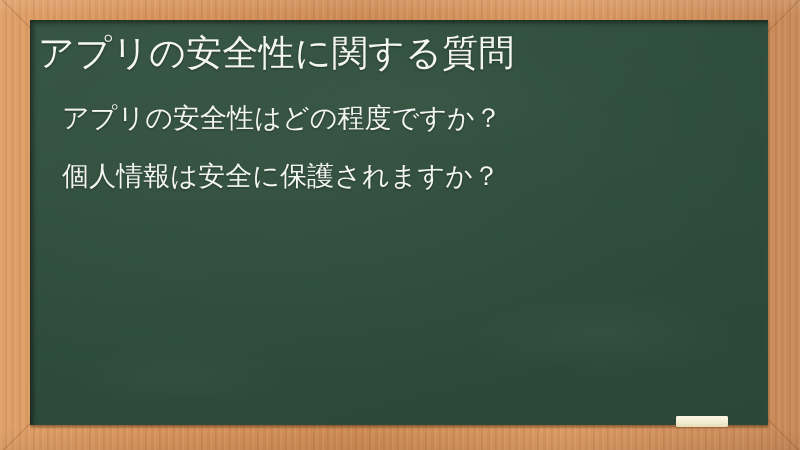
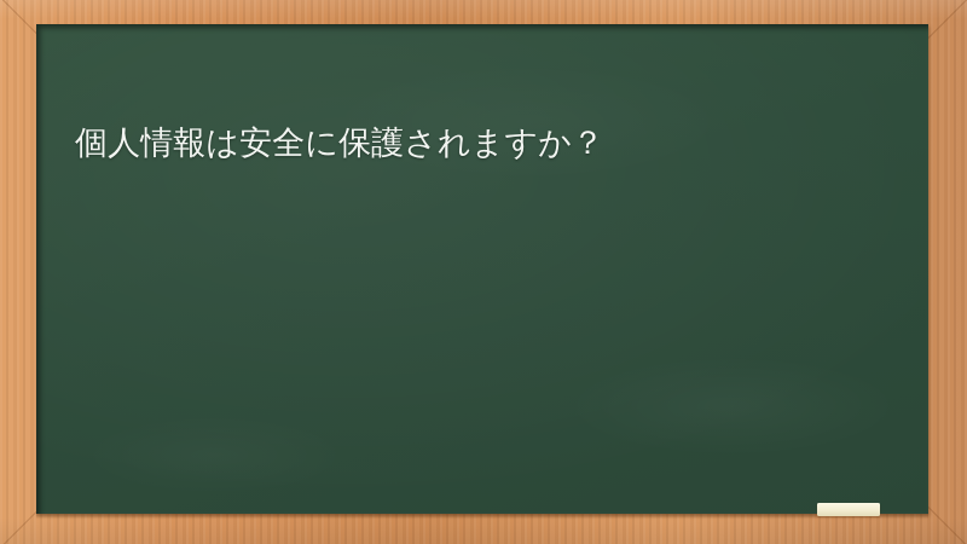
- アプリの安全性に関する質問
- アプリの安全性はどの程度ですか？
  個人情報は安全に保護されますか？
